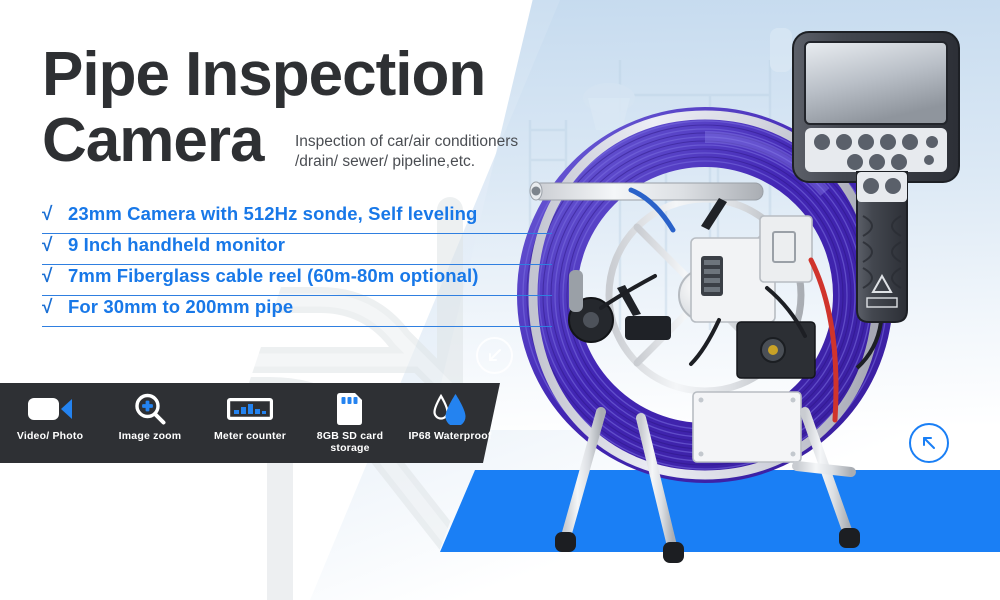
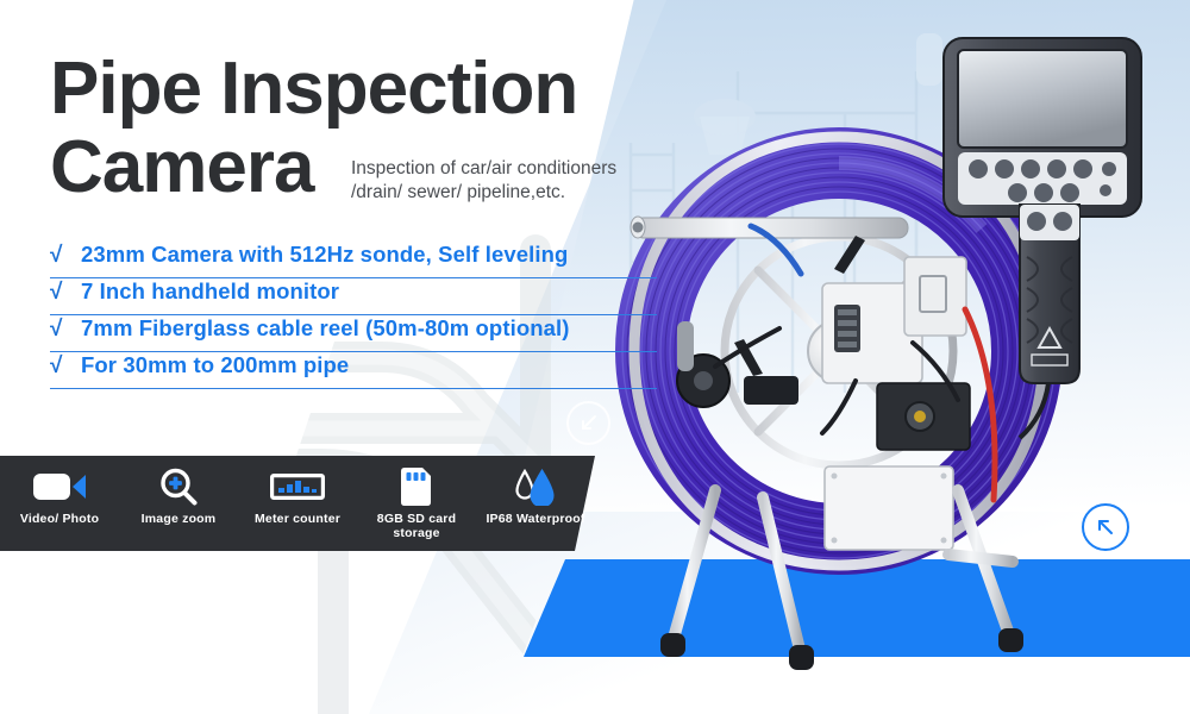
  Pipe Inspection
  Camera
  Inspection of car/air conditioners
  /drain/ sewer/ pipeline,etc.
  √
  23mm Camera with 512Hz sonde, Self leveling
  √
- 9 Inch handheld monitor
+ 7 Inch handheld monitor
  √
- 7mm Fiberglass cable reel (60m-80m optional)
+ 7mm Fiberglass cable reel (50m-80m optional)
  √
  For 30mm to 200mm pipe
  Video/ Photo
  Image zoom
  Meter counter
  8GB SD card storage
  IP68 Waterproof
